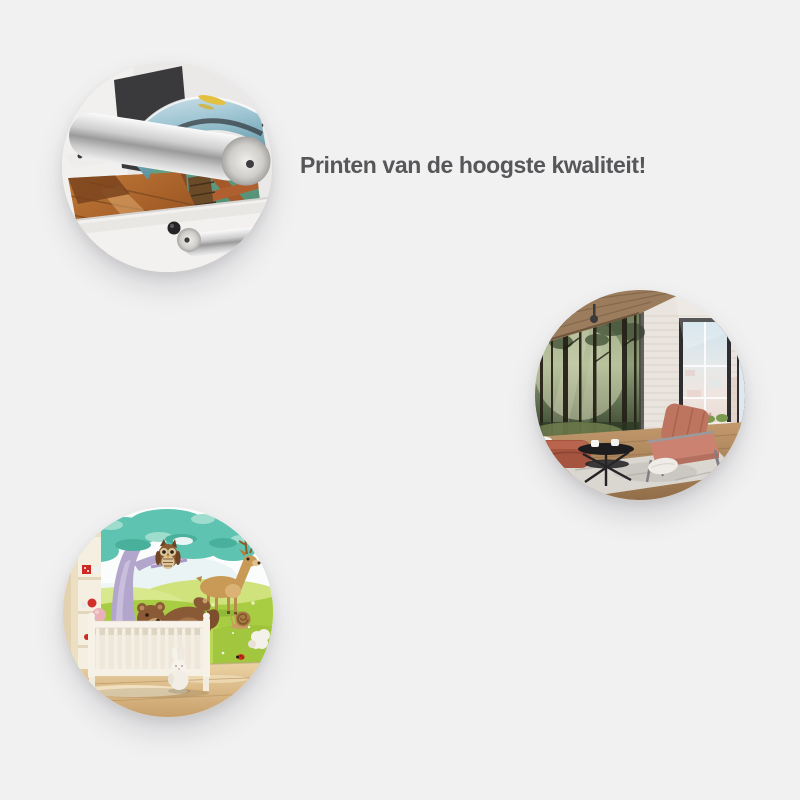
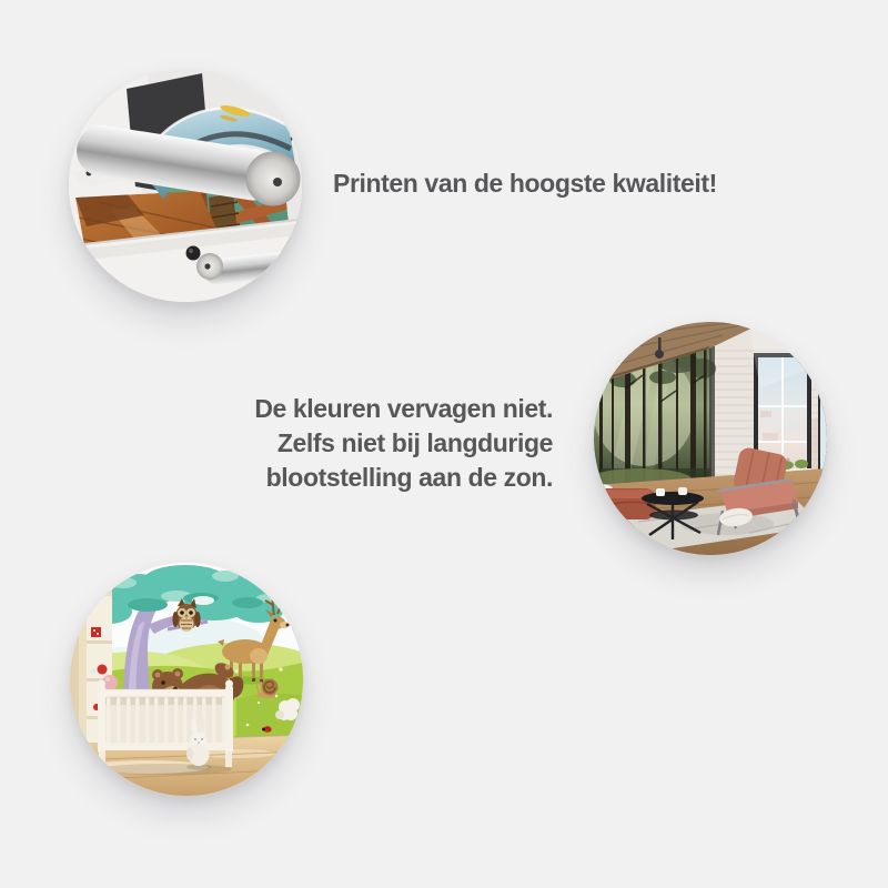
  Printen van de hoogste kwaliteit!
+ De kleuren vervagen niet.
+ Zelfs niet bij langdurige
+ blootstelling aan de zon.
